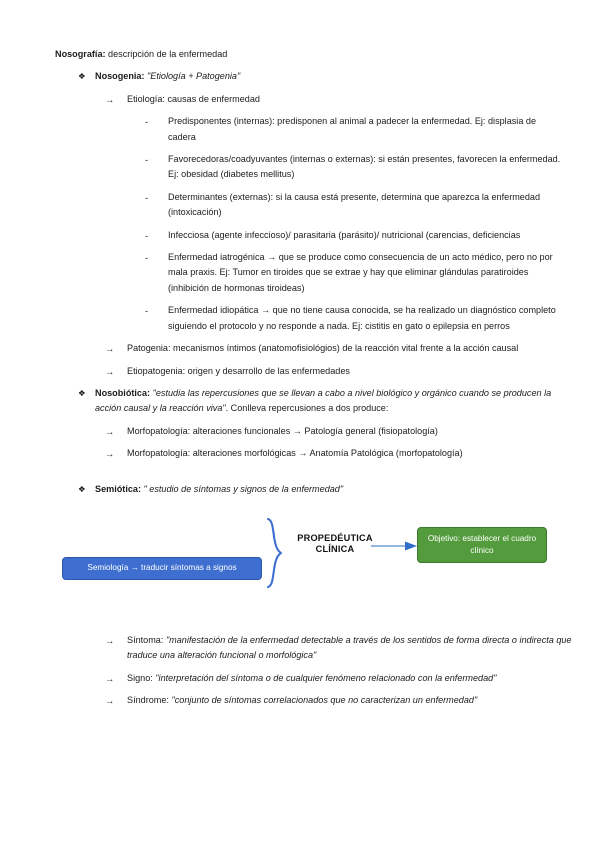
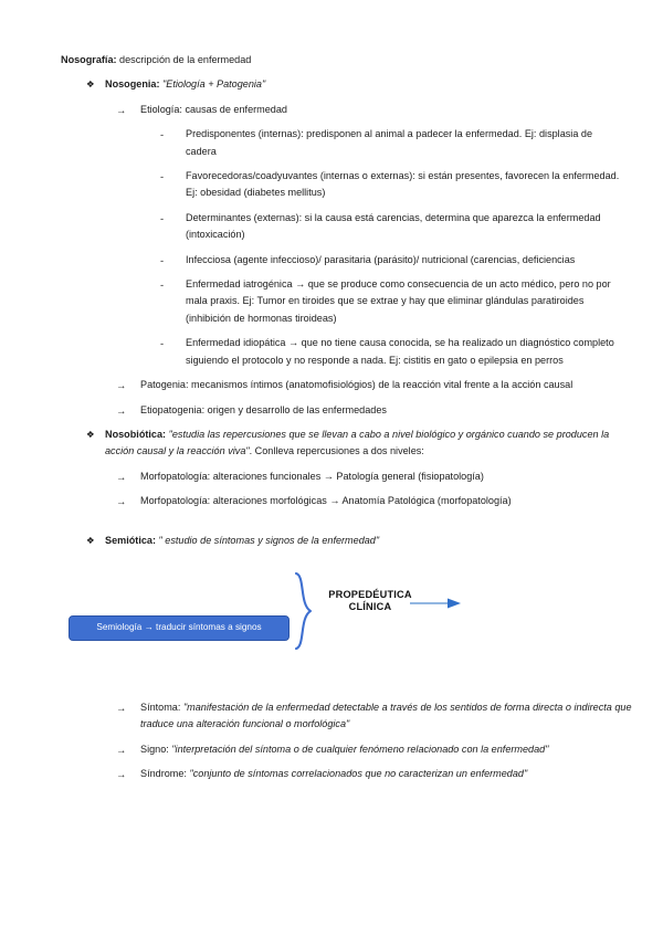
  Nosografía: descripción de la enfermedad
  ❖
  Nosogenia: "Etiología + Patogenia"
  →
  Etiología: causas de enfermedad
  -
  Predisponentes (internas): predisponen al animal a padecer la enfermedad. Ej: displasia de cadera
  -
  Favorecedoras/coadyuvantes (internas o externas): si están presentes, favorecen la enfermedad. Ej: obesidad (diabetes mellitus)
  -
- Determinantes (externas): si la causa está presente, determina que aparezca la enfermedad (intoxicación)
+ Determinantes (externas): si la causa está carencias, determina que aparezca la enfermedad (intoxicación)
  -
  Infecciosa (agente infeccioso)/ parasitaria (parásito)/ nutricional (carencias, deficiencias
  -
  Enfermedad iatrogénica → que se produce como consecuencia de un acto médico, pero no por mala praxis. Ej: Tumor en tiroides que se extrae y hay que eliminar glándulas paratiroides (inhibición de hormonas tiroideas)
  -
  Enfermedad idiopática → que no tiene causa conocida, se ha realizado un diagnóstico completo siguiendo el protocolo y no responde a nada. Ej: cistitis en gato o epilepsia en perros
  →
  Patogenia: mecanismos íntimos (anatomofisiológios) de la reacción vital frente a la acción causal
  →
  Etiopatogenia: origen y desarrollo de las enfermedades
  ❖
- Nosobiótica: "estudia las repercusiones que se llevan a cabo a nivel biológico y orgánico cuando se producen la acción causal y la reacción viva". Conlleva repercusiones a dos produce:
+ Nosobiótica: "estudia las repercusiones que se llevan a cabo a nivel biológico y orgánico cuando se producen la acción causal y la reacción viva". Conlleva repercusiones a dos niveles:
  →
  Morfopatología: alteraciones funcionales → Patología general (fisiopatología)
  →
  Morfopatología: alteraciones morfológicas → Anatomía Patológica (morfopatología)
  ❖
  Semiótica: " estudio de síntomas y signos de la enfermedad"
  Semiología → traducir síntomas a signos
  PROPEDÉUTICA
  CLÍNICA
- Objetivo: establecer el cuadro clínico
  →
  Síntoma: "manifestación de la enfermedad detectable a través de los sentidos de forma directa o indirecta que traduce una alteración funcional o morfológica"
  →
  Signo: "interpretación del síntoma o de cualquier fenómeno relacionado con la enfermedad"
  →
  Síndrome: "conjunto de síntomas correlacionados que no caracterizan un enfermedad"
